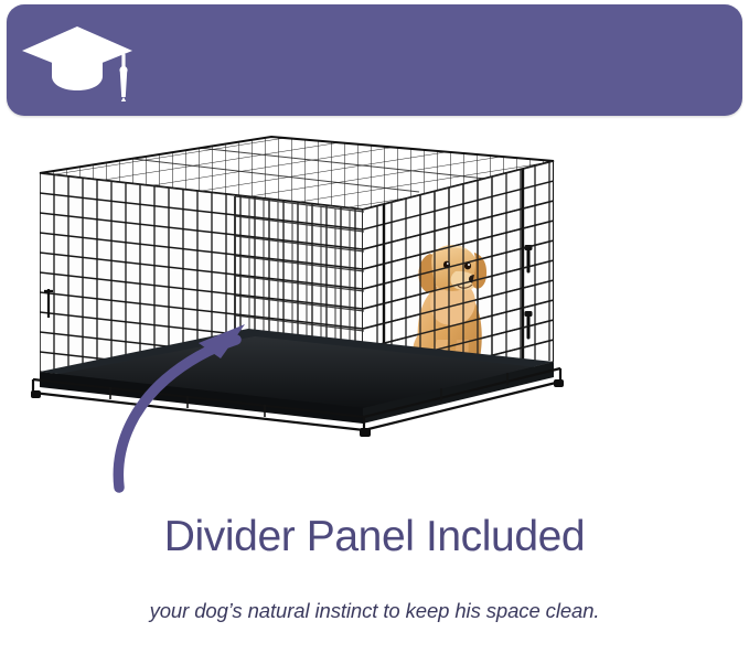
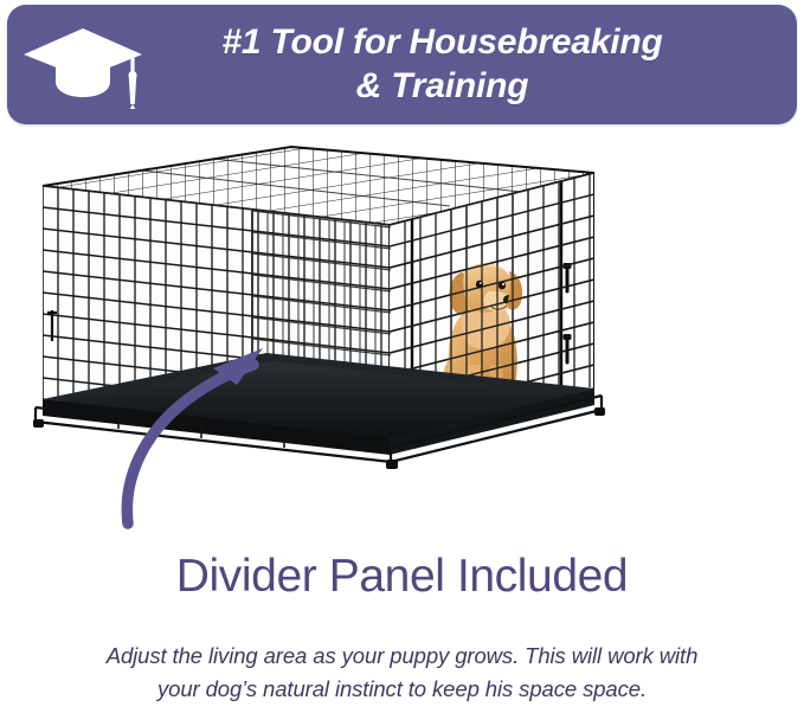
+ #1 Tool for Housebreaking
+ & Training
  Divider Panel Included
+ Adjust the living area as your puppy grows. This will work with
- your dog’s natural instinct to keep his space clean.
+ your dog’s natural instinct to keep his space space.
